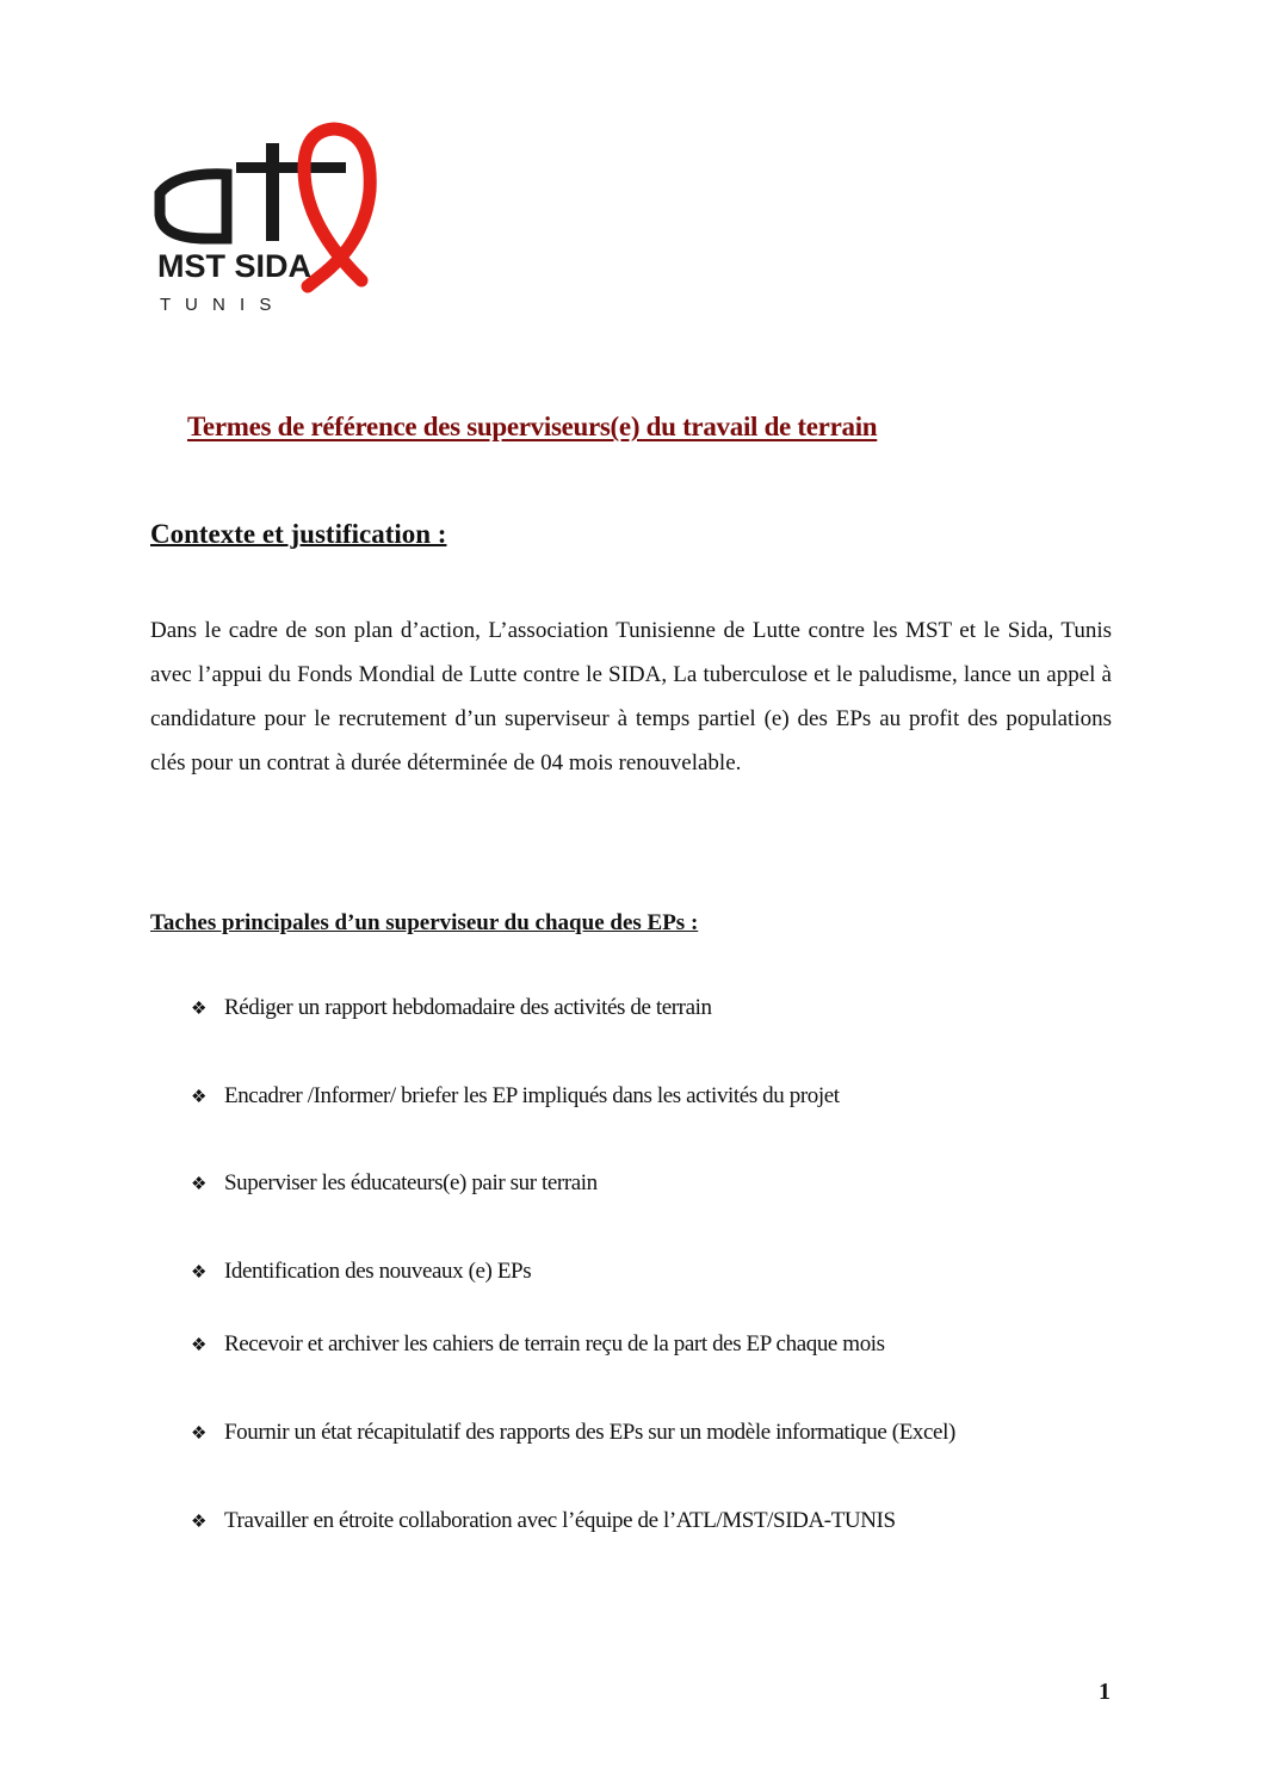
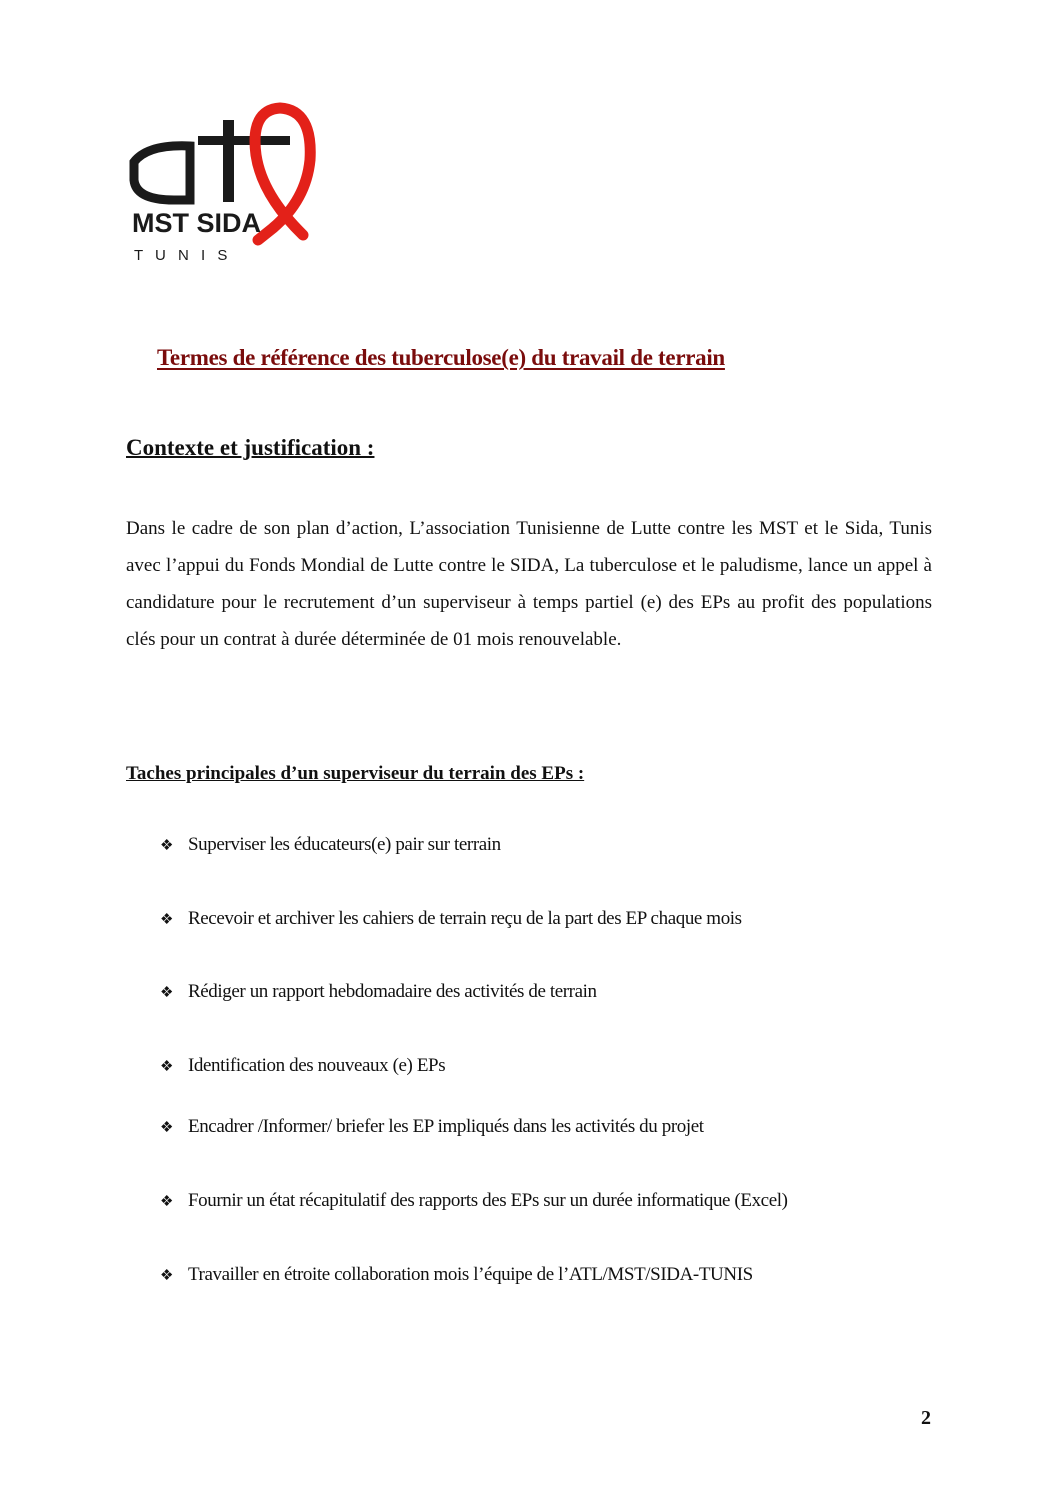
  MST SIDA
  T U N I S
- Termes de référence des superviseurs(e) du travail de terrain
+ Termes de référence des tuberculose(e) du travail de terrain
  Contexte et justification :
- Dans le cadre de son plan d’action, L’association Tunisienne de Lutte contre les MST et le Sida, Tunis avec l’appui du Fonds Mondial de Lutte contre le SIDA, La tuberculose et le paludisme, lance un appel à candidature pour le recrutement d’un superviseur à temps partiel (e) des EPs au profit des populations clés pour un contrat à durée déterminée de 04 mois renouvelable.
+ Dans le cadre de son plan d’action, L’association Tunisienne de Lutte contre les MST et le Sida, Tunis avec l’appui du Fonds Mondial de Lutte contre le SIDA, La tuberculose et le paludisme, lance un appel à candidature pour le recrutement d’un superviseur à temps partiel (e) des EPs au profit des populations clés pour un contrat à durée déterminée de 01 mois renouvelable.
- Taches principales d’un superviseur du chaque des EPs :
+ Taches principales d’un superviseur du terrain des EPs :
- ❖ Rédiger un rapport hebdomadaire des activités de terrain
+ ❖ Superviser les éducateurs(e) pair sur terrain
- ❖ Encadrer /Informer/ briefer les EP impliqués dans les activités du projet
+ ❖ Recevoir et archiver les cahiers de terrain reçu de la part des EP chaque mois
- ❖ Superviser les éducateurs(e) pair sur terrain
+ ❖ Rédiger un rapport hebdomadaire des activités de terrain
  ❖ Identification des nouveaux (e) EPs
- ❖ Recevoir et archiver les cahiers de terrain reçu de la part des EP chaque mois
+ ❖ Encadrer /Informer/ briefer les EP impliqués dans les activités du projet
- ❖ Fournir un état récapitulatif des rapports des EPs sur un modèle informatique (Excel)
+ ❖ Fournir un état récapitulatif des rapports des EPs sur un durée informatique (Excel)
- ❖ Travailler en étroite collaboration avec l’équipe de l’ATL/MST/SIDA-TUNIS
+ ❖ Travailler en étroite collaboration mois l’équipe de l’ATL/MST/SIDA-TUNIS
- 1
+ 2
